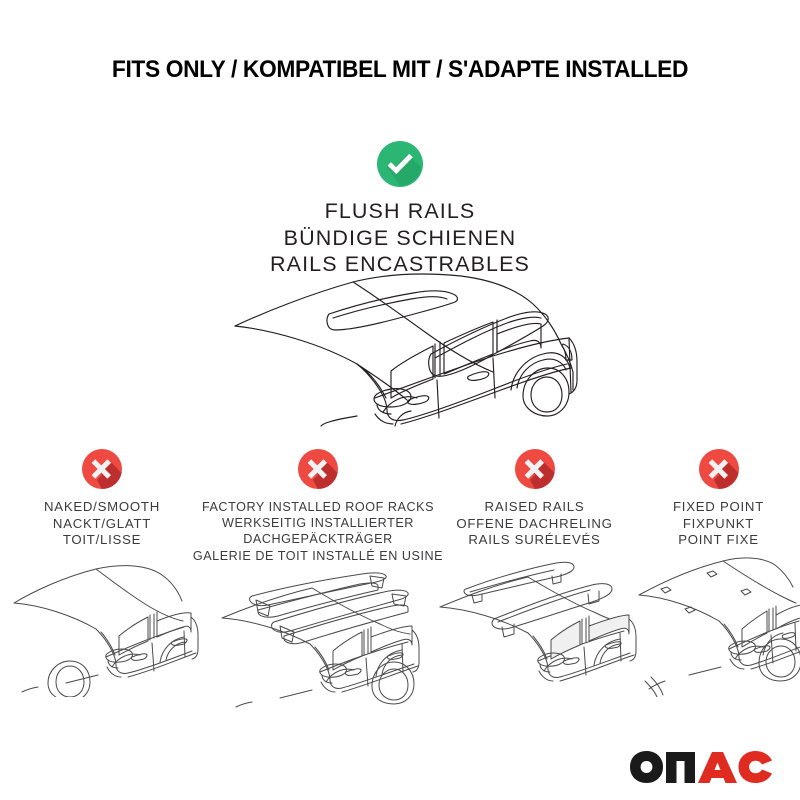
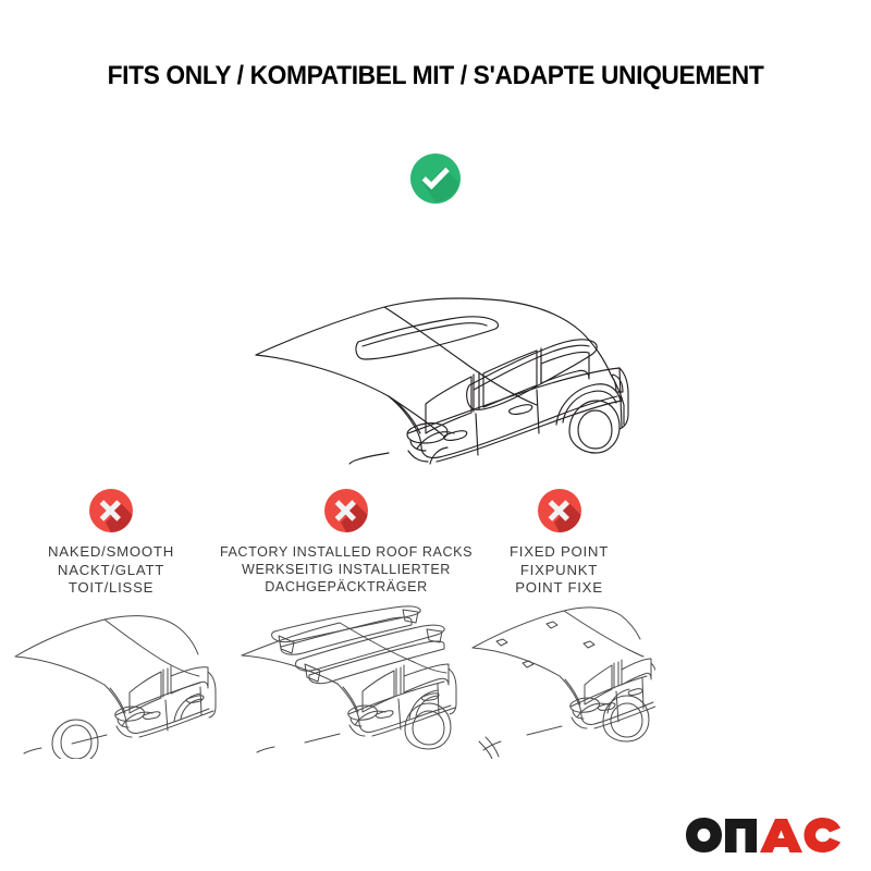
- FITS ONLY / KOMPATIBEL MIT / S'ADAPTE INSTALLED
+ FITS ONLY / KOMPATIBEL MIT / S'ADAPTE UNIQUEMENT
- FLUSH RAILS
- BÜNDIGE SCHIENEN
- RAILS ENCASTRABLES
  NAKED/SMOOTH
  NACKT/GLATT
  TOIT/LISSE
  FACTORY INSTALLED ROOF RACKS
  WERKSEITIG INSTALLIERTER
  DACHGEPÄCKTRÄGER
- GALERIE DE TOIT INSTALLÉ EN USINE
- RAISED RAILS
- OFFENE DACHRELING
- RAILS SURÉLEVÉS
  FIXED POINT
  FIXPUNKT
  POINT FIXE
